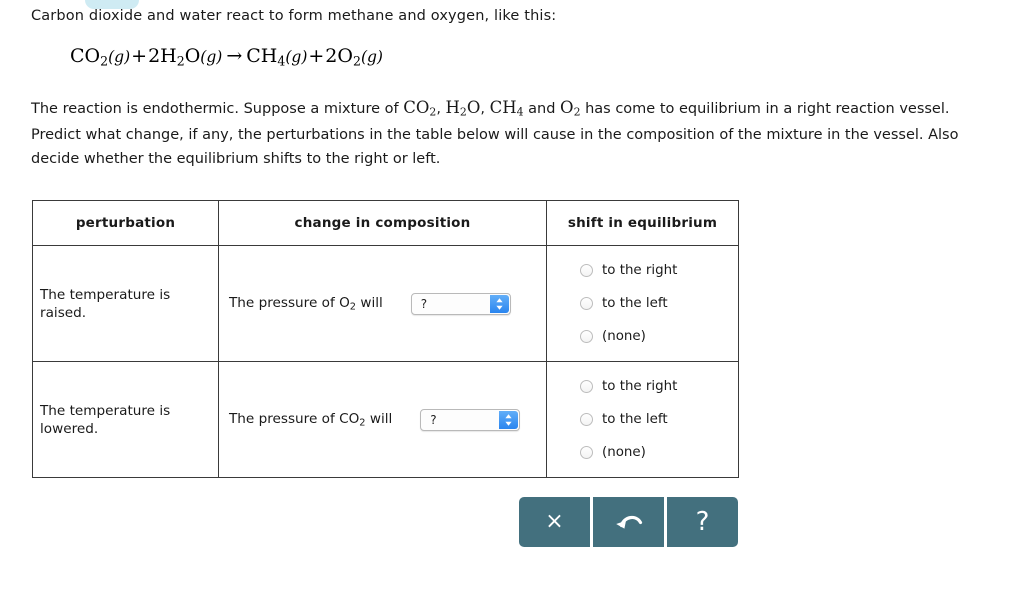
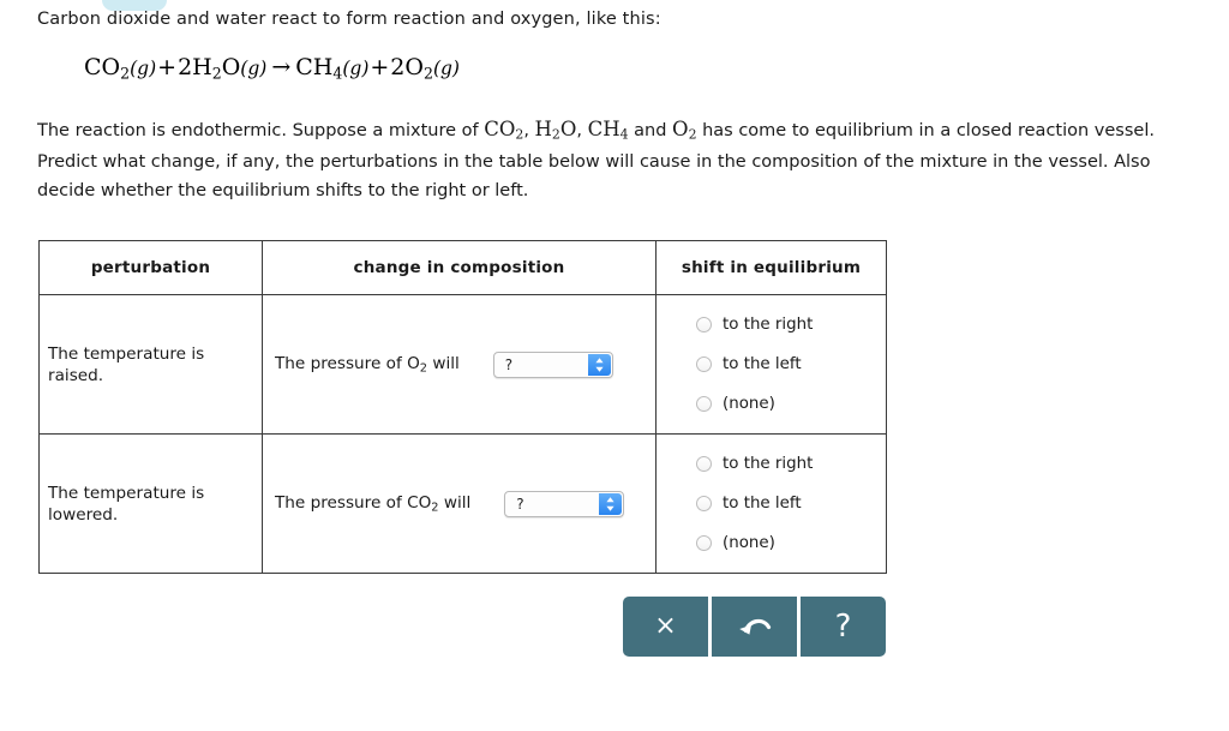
- Carbon dioxide and water react to form methane and oxygen, like this:
+ Carbon dioxide and water react to form reaction and oxygen, like this:
  CO2(g)+2H2O(g) → CH4(g)+2O2(g)
- The reaction is endothermic. Suppose a mixture of CO2, H2O, CH4 and O2 has come to equilibrium in a right reaction vessel. Predict what change, if any, the perturbations in the table below will cause in the composition of the mixture in the vessel. Also decide whether the equilibrium shifts to the right or left.
+ The reaction is endothermic. Suppose a mixture of CO2, H2O, CH4 and O2 has come to equilibrium in a closed reaction vessel. Predict what change, if any, the perturbations in the table below will cause in the composition of the mixture in the vessel. Also decide whether the equilibrium shifts to the right or left.
  perturbation	change in composition	shift in equilibrium
  The temperature is raised.	The pressure of O2 will ?	to the right to the left (none)
  The temperature is lowered.	The pressure of CO2 will ?	to the right to the left (none)
  ×
  ?
